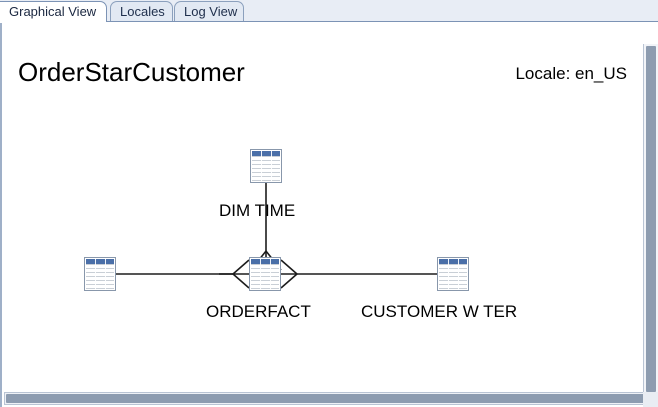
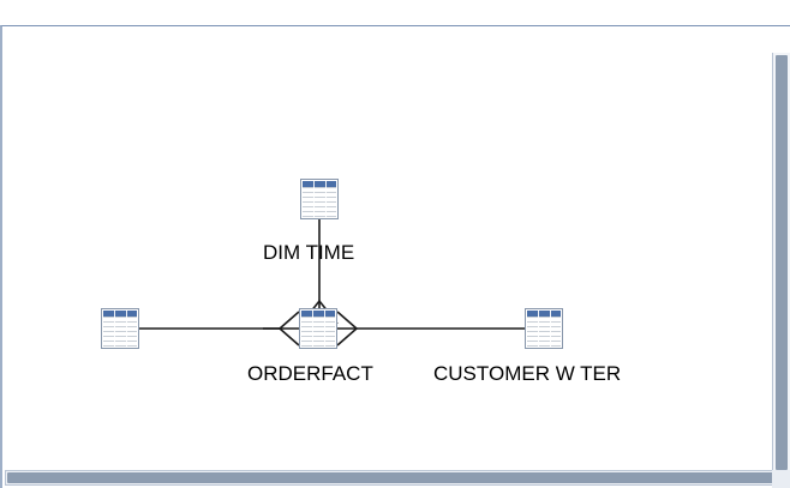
- Graphical View
- Locales
- Log View
- OrderStarCustomer
- Locale: en_US
  DIM TIME
  ORDERFACT
  CUSTOMER W TER
